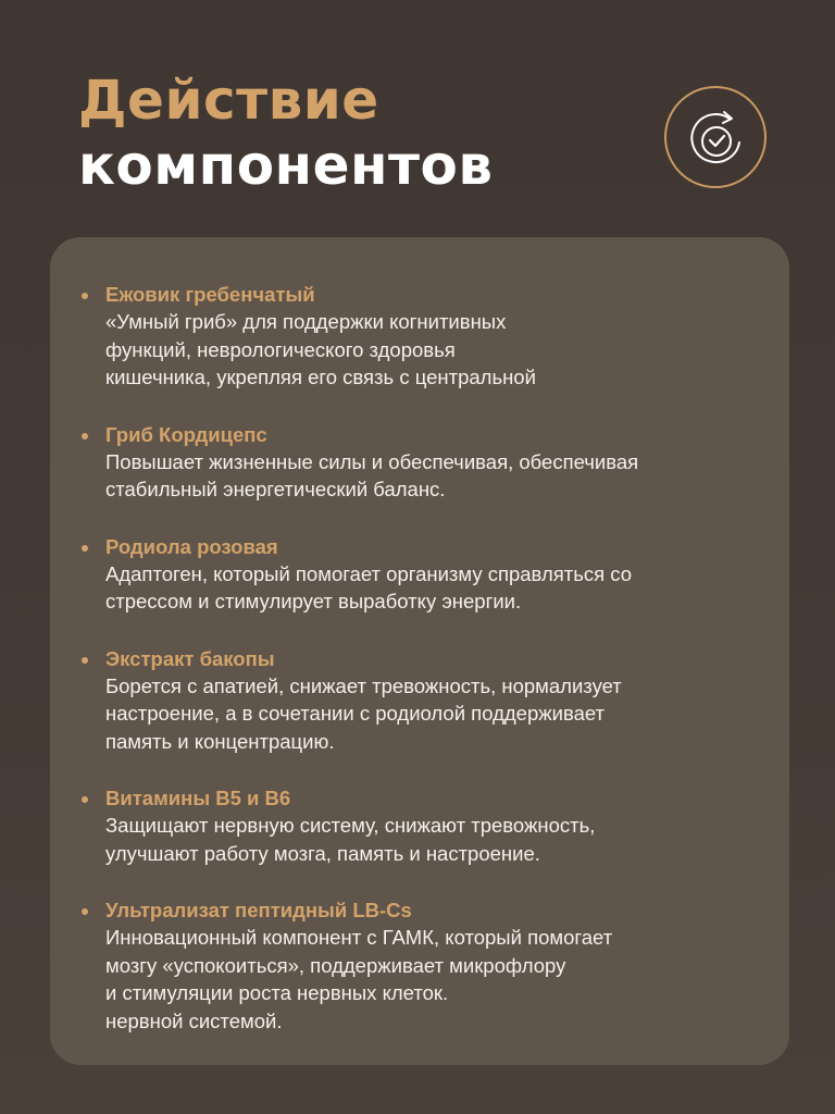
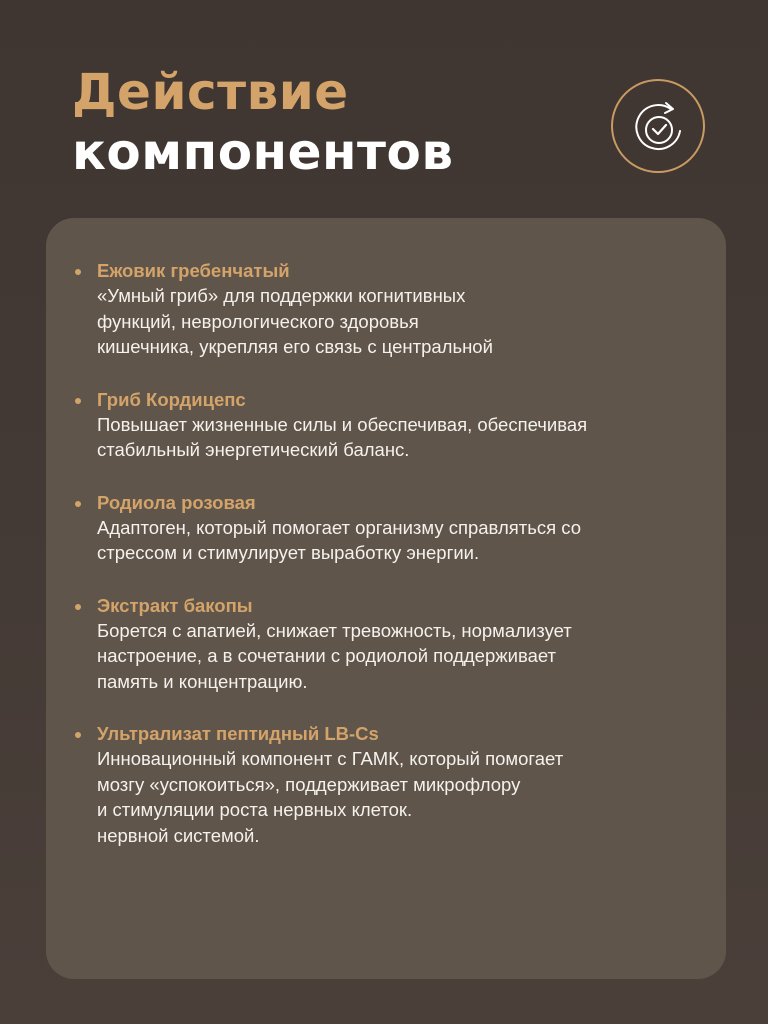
  Действие
  компонентов
  Ежовик гребенчатый
  «Умный гриб» для поддержки когнитивных
  функций, неврологического здоровья
  кишечника, укрепляя его связь с центральной
  Гриб Кордицепс
  Повышает жизненные силы и обеспечивая, обеспечивая
  стабильный энергетический баланс.
  Родиола розовая
  Адаптоген, который помогает организму справляться со
  стрессом и стимулирует выработку энергии.
  Экстракт бакопы
  Борется с апатией, снижает тревожность, нормализует
  настроение, а в сочетании с родиолой поддерживает
  память и концентрацию.
- Витамины B5 и B6
- Защищают нервную систему, снижают тревожность,
- улучшают работу мозга, память и настроение.
  Ультрализат пептидный LB-Cs
  Инновационный компонент с ГАМК, который помогает
  мозгу «успокоиться», поддерживает микрофлору
  и стимуляции роста нервных клеток.
  нервной системой.
